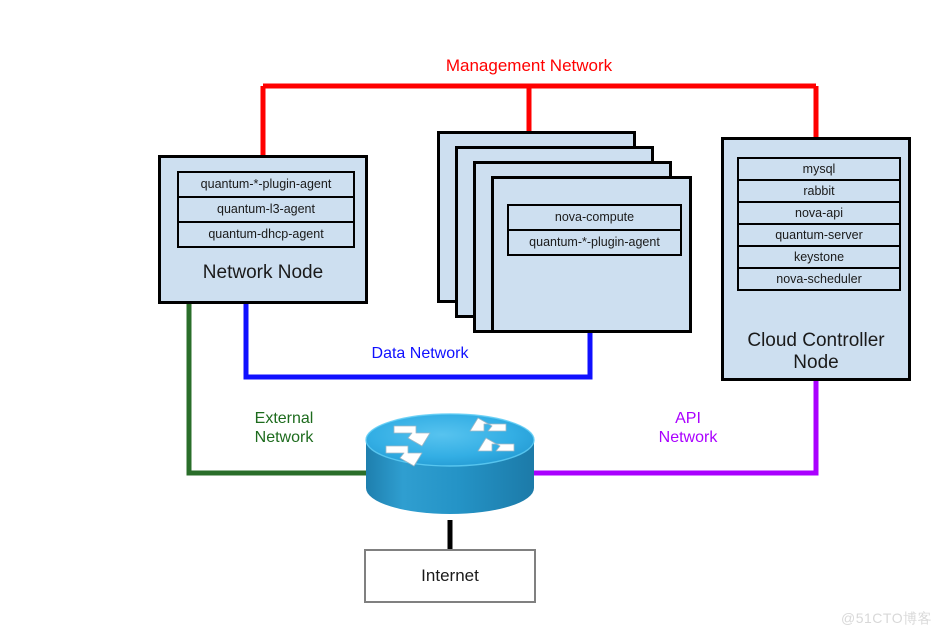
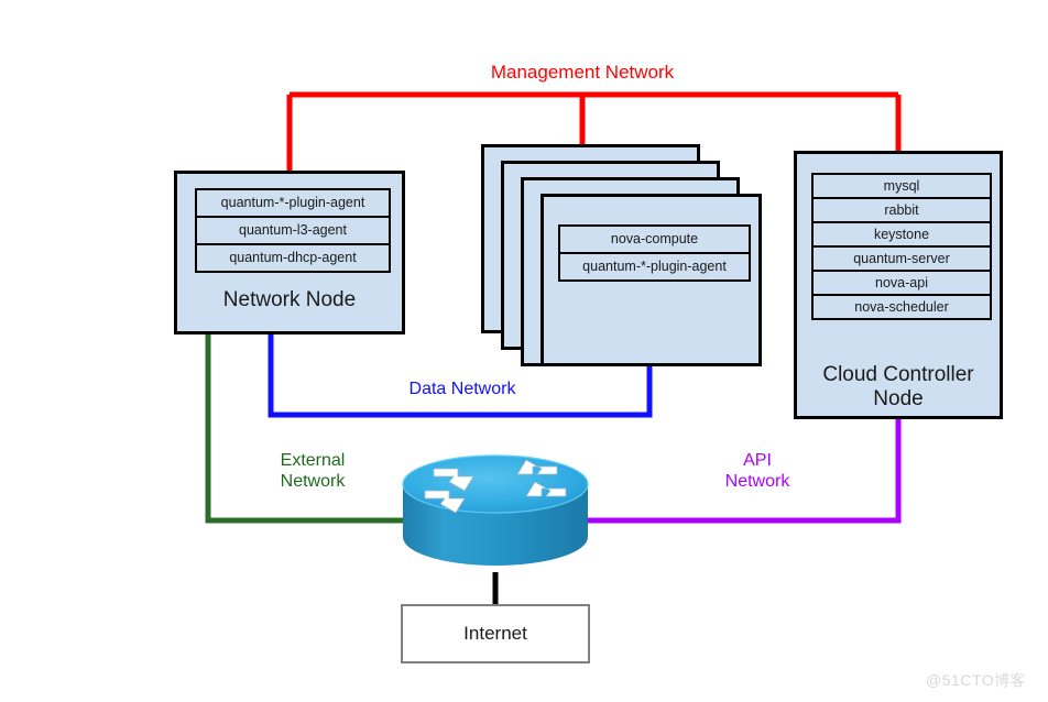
  Management Network
  quantum-*-plugin-agent
  quantum-l3-agent
  quantum-dhcp-agent
  Network Node
  nova-compute
  quantum-*-plugin-agent
  mysql
  rabbit
- nova-api
+ keystone
  quantum-server
- keystone
+ nova-api
  nova-scheduler
  Cloud Controller
  Node
  Data Network
  External
  Network
  API
  Network
  Internet
  @51CTO博客
